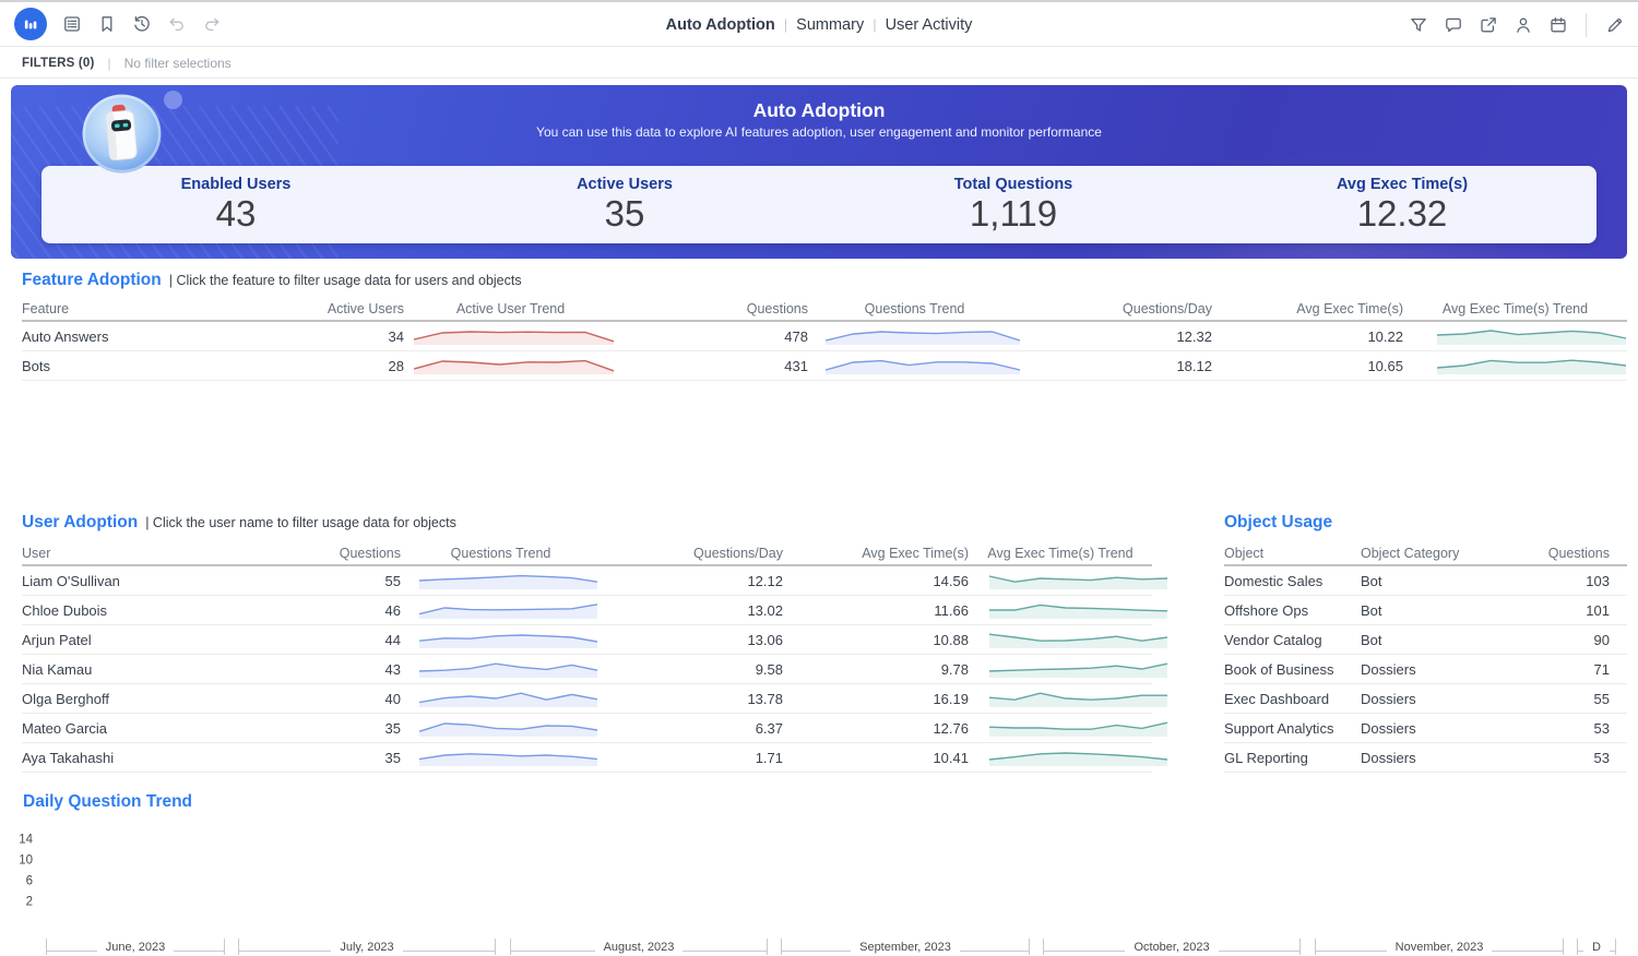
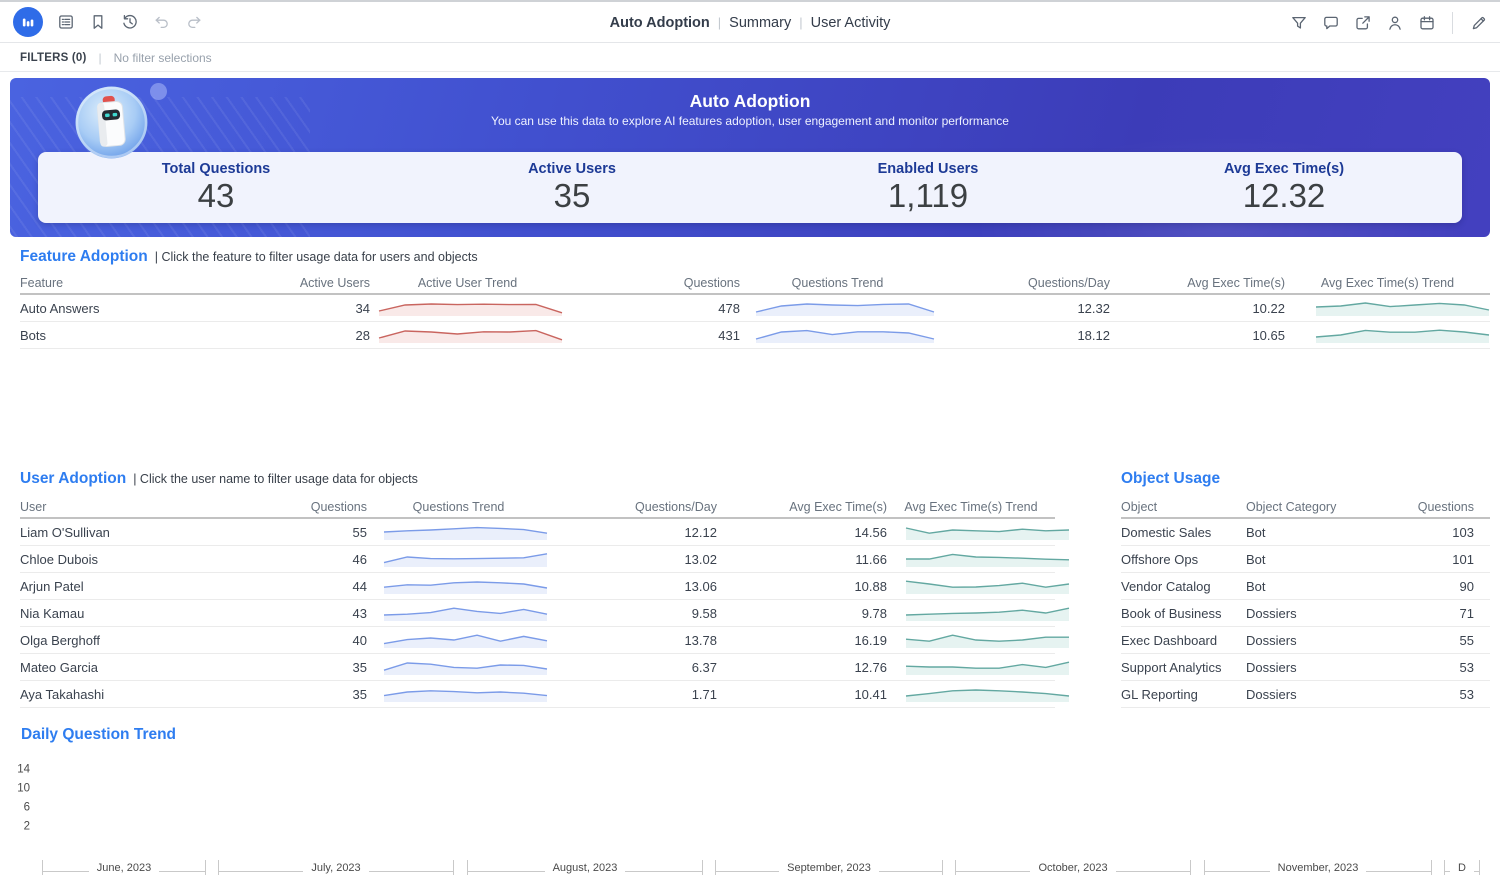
  Auto Adoption
  |
  Summary
  |
  User Activity
  FILTERS (0)
  |
  No filter selections
  Auto Adoption
  You can use this data to explore AI features adoption, user engagemen
- Enabled Users
+ Total Questions
  43
  Active Users
  35
- Total Questions
+ Enabled Users
  1,119
  Avg Exec Time(s)
  12.32
  Feature Adoption | Click the feature to filter usage data for users and objects
  Feature
  Active Users
  Active User Trend
  Questions
  Questions Trend
  Questions/Day
  Avg Exec Time(s)
  Avg Exec Time(s) Trend
  Auto Answers
  34
  478
  12.32
  10.22
  Bots
  28
  431
  18.12
  10.65
  User Adoption | Click the user name to filter usage data for objects
  User
  Questions
  Questions Trend
  Questions/Day
  Avg Exec Time(s)
  Avg Exec Time(s) Trend
  Liam O'Sullivan
  55
  12.12
  14.56
  Chloe Dubois
  46
  13.02
  11.66
  Arjun Patel
  44
  13.06
  10.88
  Nia Kamau
  43
  9.58
  9.78
  Olga Berghoff
  40
  13.78
  16.19
  Mateo Garcia
  35
  6.37
  12.76
  Aya Takahashi
  35
  1.71
  10.41
  Object Usage
  Object
  Object Category
  Questions
  Domestic Sales
  Bot
  103
  Offshore Ops
  Bot
  101
  Vendor Catalog
  Bot
  90
  Book of Business
  Dossiers
  71
  Exec Dashboard
  Dossiers
  55
  Support Analytics
  Dossiers
  53
  GL Reporting
  Dossiers
  53
  Daily Question Trend
  2
  6
  10
  14
  June, 2023
  July, 2023
  August, 2023
  September, 2023
  October, 2023
  November, 2023
  D
